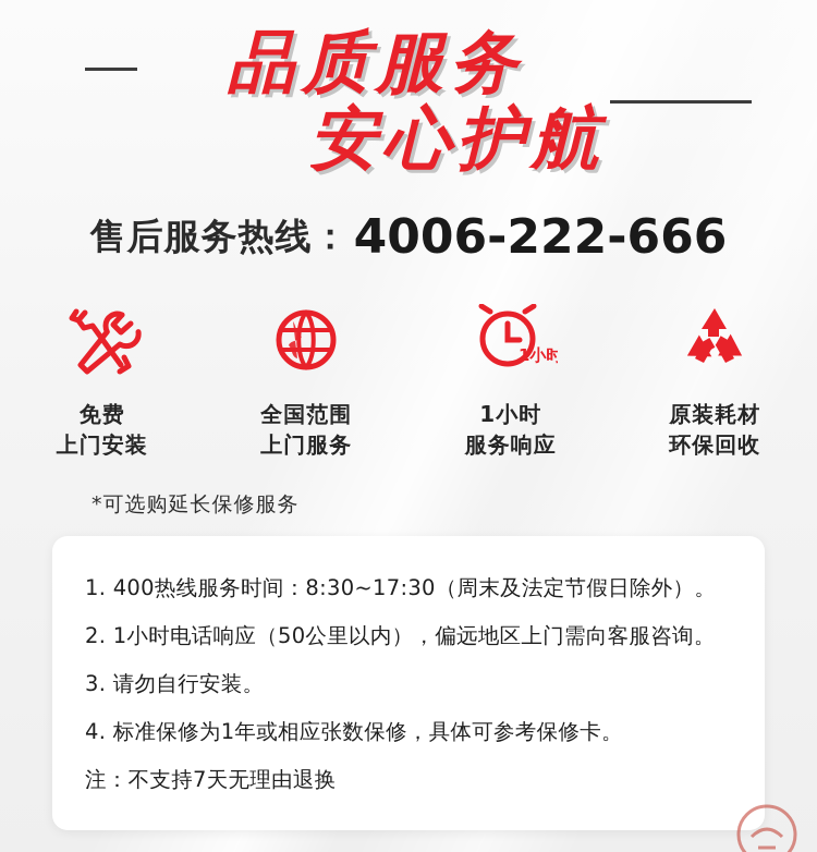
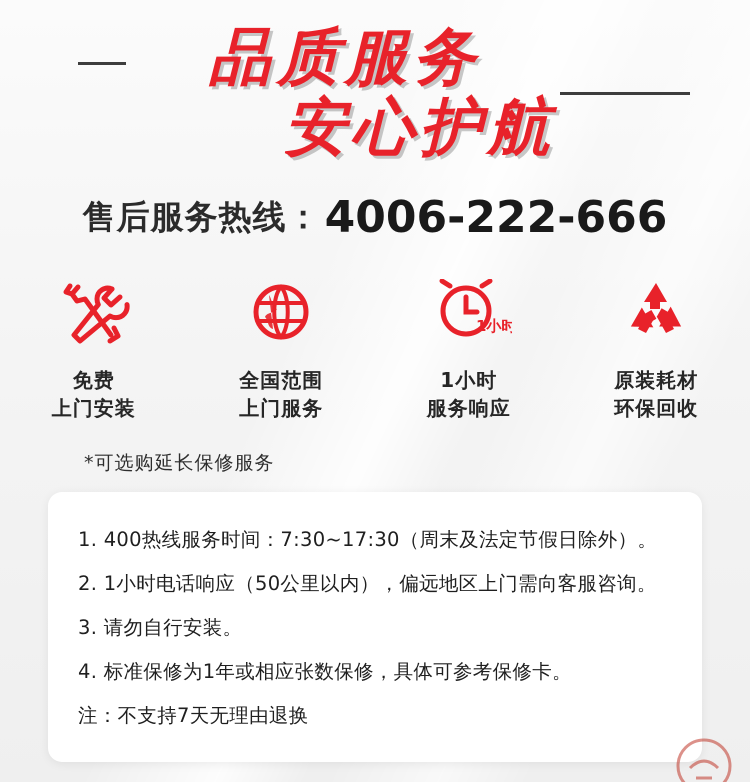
  品质服务
  安心护航
  售后服务热线：4006-222-666
  免费
  上门安装
  全国范围
  上门服务
  1小时
  1小时
  服务响应
  原装耗材
  环保回收
  *可选购延长保修服务
- 1. 400热线服务时间：8:30~17:30（周末及法定节假日除外）。
+ 1. 400热线服务时间：7:30~17:30（周末及法定节假日除外）。
  2. 1小时电话响应（50公里以内），偏远地区上门需向客服咨询。
  3. 请勿自行安装。
  4. 标准保修为1年或相应张数保修，具体可参考保修卡。
  注：不支持7天无理由退换
